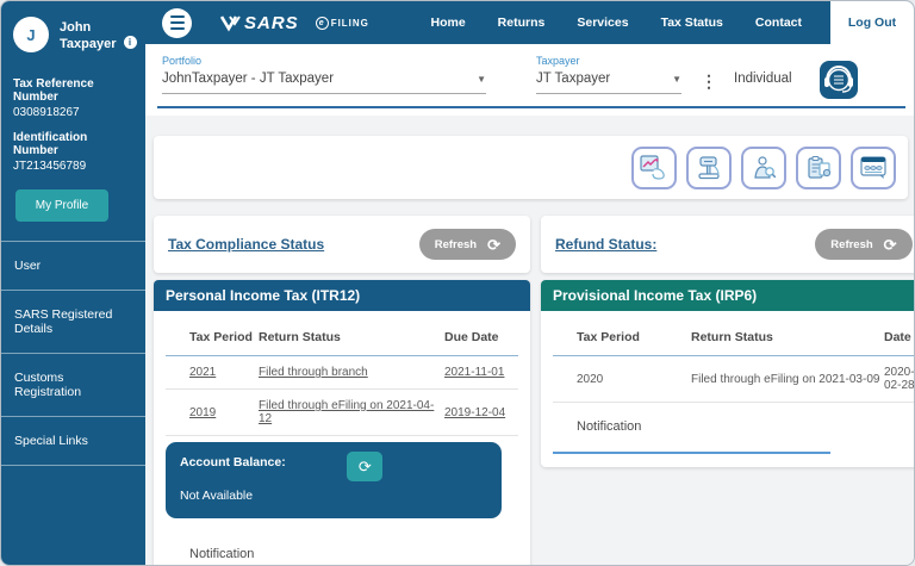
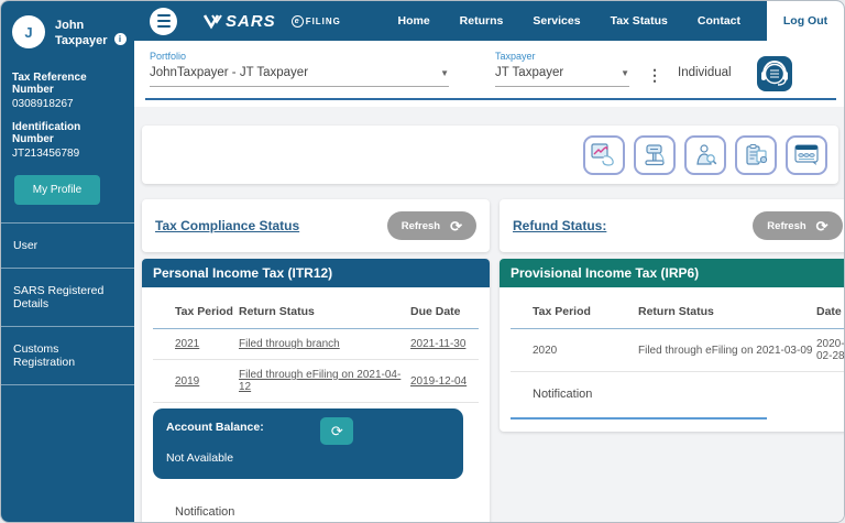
  J
  John
  Taxpayer
  i
  Tax Reference Number
  0308918267
  Identification Number
  JT213456789
  My Profile
  User
  SARS Registered Details
  Customs Registration
- Special Links
  SARS
  FILING
  Home
  Returns
  Services
  Tax Status
  Contact
  Log Out
  Portfolio
  JohnTaxpayer - JT Taxpayer
  ▼
  Taxpayer
  JT Taxpayer
  ▼
  ⋮
  Individual
  Tax Compliance Status
  Refresh
  ⟳
  Personal Income Tax (ITR12)
  Tax Period
  Return Status
  Due Date
  2021
  Filed through branch
- 2021-11-01
+ 2021-11-30
  2019
  Filed through eFiling on 2021-04-12
  2019-12-04
  Account Balance:
  ⟳
  Not Available
  Notification
  Refund Status:
  Refresh
  ⟳
  Provisional Income Tax (IRP6)
  Tax Period
  Return Status
  Date
  2020
  Filed through eFiling on 2021-03-09
  2020-02-28
  Notification
